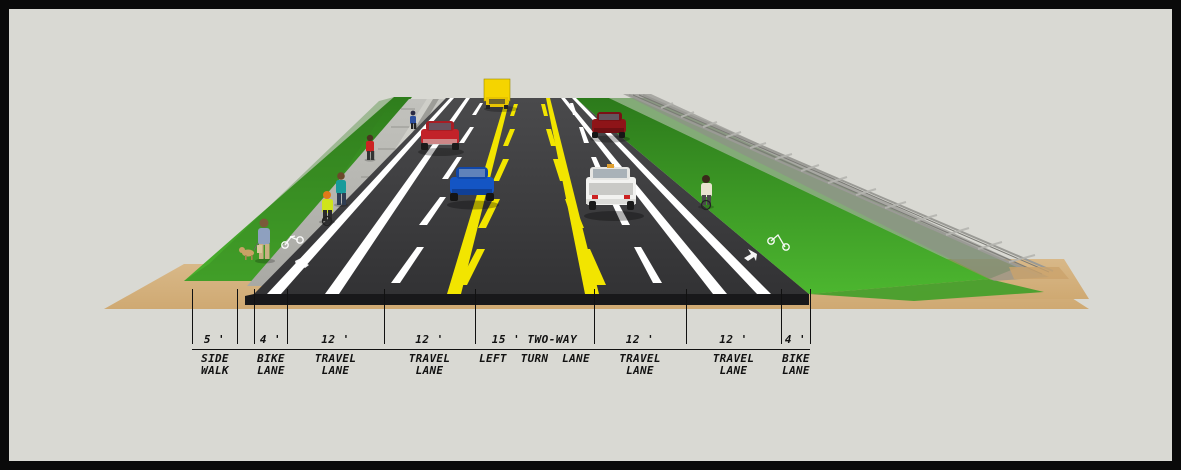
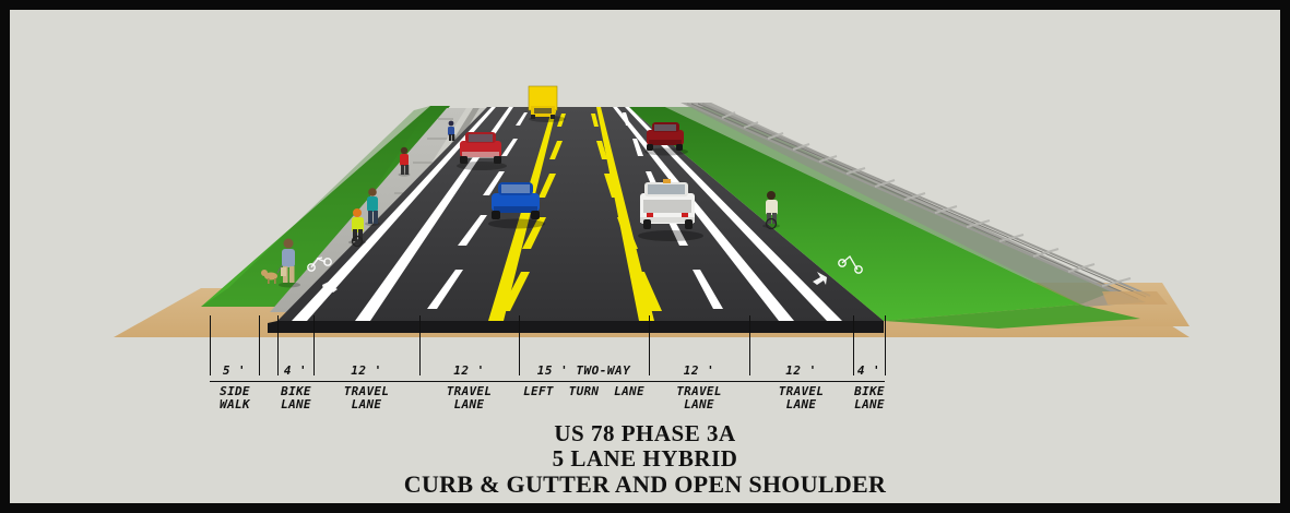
  5 '
  SIDE
  WALK
  4 '
  BIKE
  LANE
  12 '
  TRAVEL
  LANE
  12 '
  TRAVEL
  LANE
  15 ' TWO-WAY
  LEFT TURN LANE
  12 '
  TRAVEL
  LANE
  12 '
  TRAVEL
  LANE
  4 '
  BIKE
  LANE
+ US 78 PHASE 3A
+ 5 LANE HYBRID
+ CURB & GUTTER AND OPEN SHOULDER
